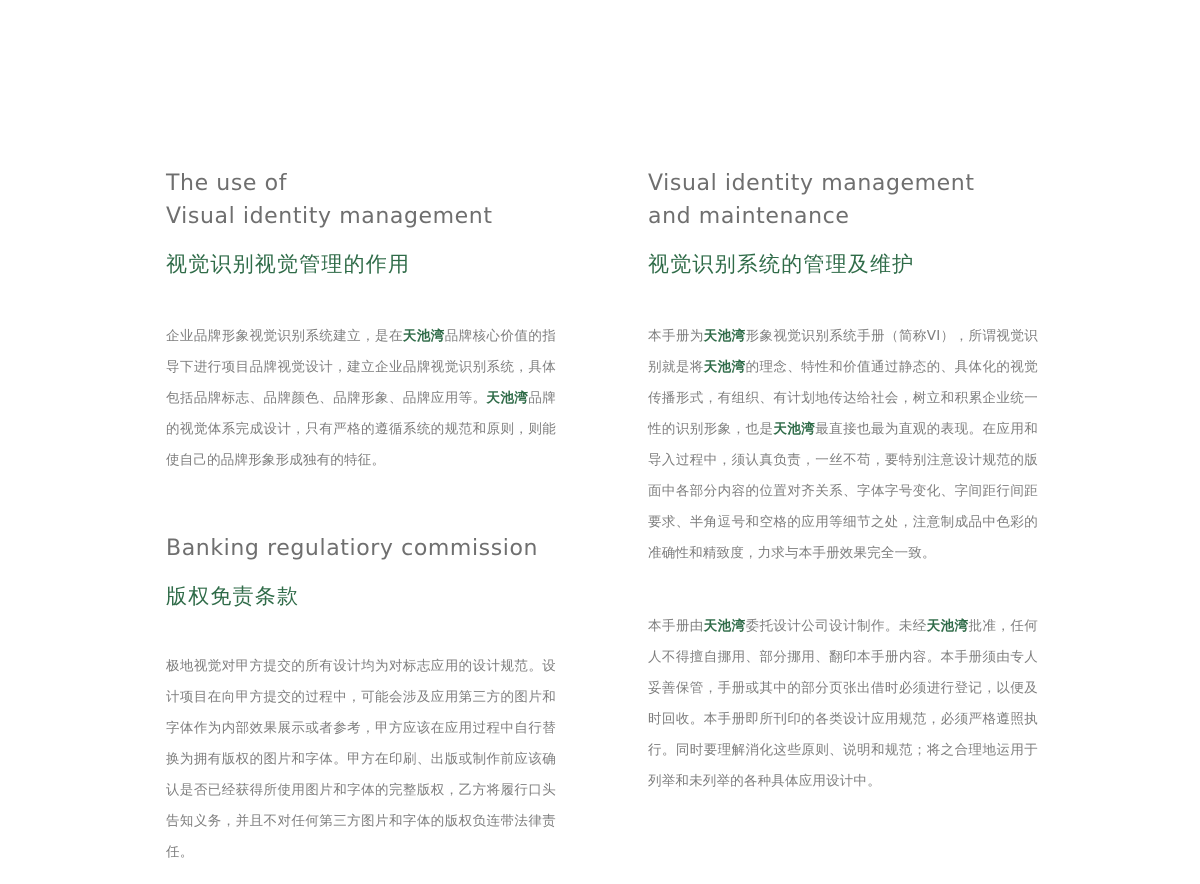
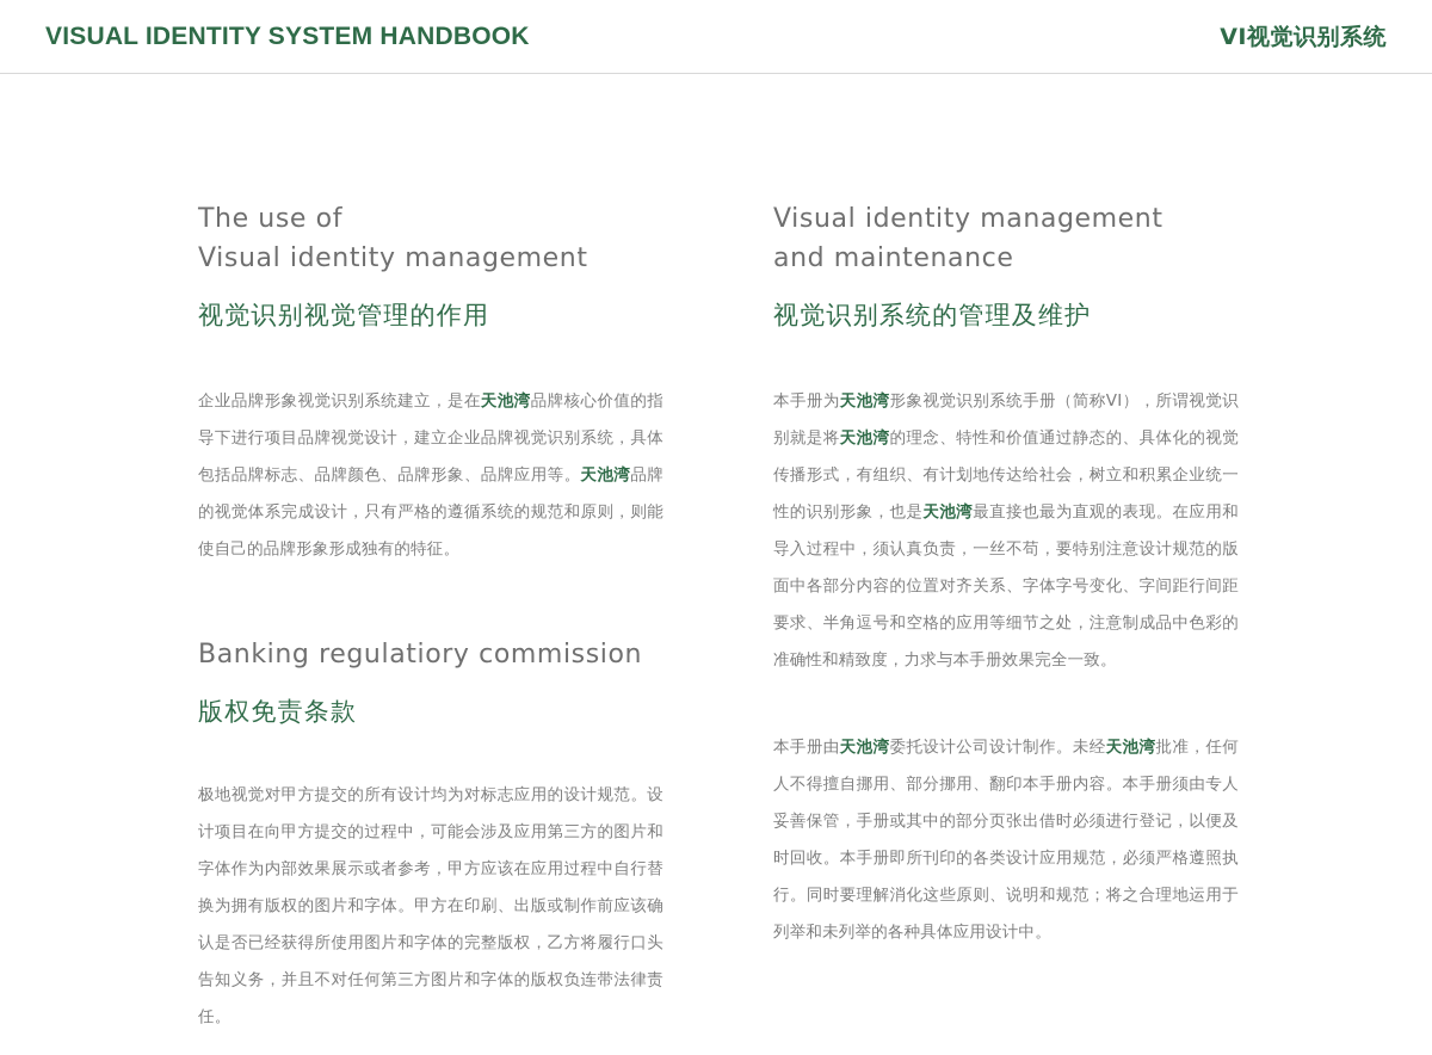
+ VISUAL IDENTITY SYSTEM HANDBOOK
+ VI视觉识别系统
  The use of
  Visual identity management
  视觉识别视觉管理的作用
  企业品牌形象视觉识别系统建立，是在天池湾品牌核心价值的指导下进行项目品牌视觉设计，建立企业品牌视觉识别系统，具体包括品牌标志、品牌颜色、品牌形象、品牌应用等。天池湾品牌的视觉体系完成设计，只有严格的遵循系统的规范和原则，则能使自己的品牌形象形成独有的特征。
  Banking regulatiory commission
  版权免责条款
  极地视觉对甲方提交的所有设计均为对标志应用的设计规范。设计项目在向甲方提交的过程中，可能会涉及应用第三方的图片和字体作为内部效果展示或者参考，甲方应该在应用过程中自行替换为拥有版权的图片和字体。甲方在印刷、出版或制作前应该确认是否已经获得所使用图片和字体的完整版权，乙方将履行口头告知义务，并且不对任何第三方图片和字体的版权负连带法律责任。
  Visual identity management
  and maintenance
  视觉识别系统的管理及维护
  本手册为天池湾形象视觉识别系统手册（简称VI），所谓视觉识别就是将天池湾的理念、特性和价值通过静态的、具体化的视觉传播形式，有组织、有计划地传达给社会，树立和积累企业统一性的识别形象，也是天池湾最直接也最为直观的表现。在应用和导入过程中，须认真负责，一丝不苟，要特别注意设计规范的版面中各部分内容的位置对齐关系、字体字号变化、字间距行间距要求、半角逗号和空格的应用等细节之处，注意制成品中色彩的准确性和精致度，力求与本手册效果完全一致。
  本手册由天池湾委托设计公司设计制作。未经天池湾批准，任何人不得擅自挪用、部分挪用、翻印本手册内容。本手册须由专人妥善保管，手册或其中的部分页张出借时必须进行登记，以便及时回收。本手册即所刊印的各类设计应用规范，必须严格遵照执行。同时要理解消化这些原则、说明和规范；将之合理地运用于列举和未列举的各种具体应用设计中。
